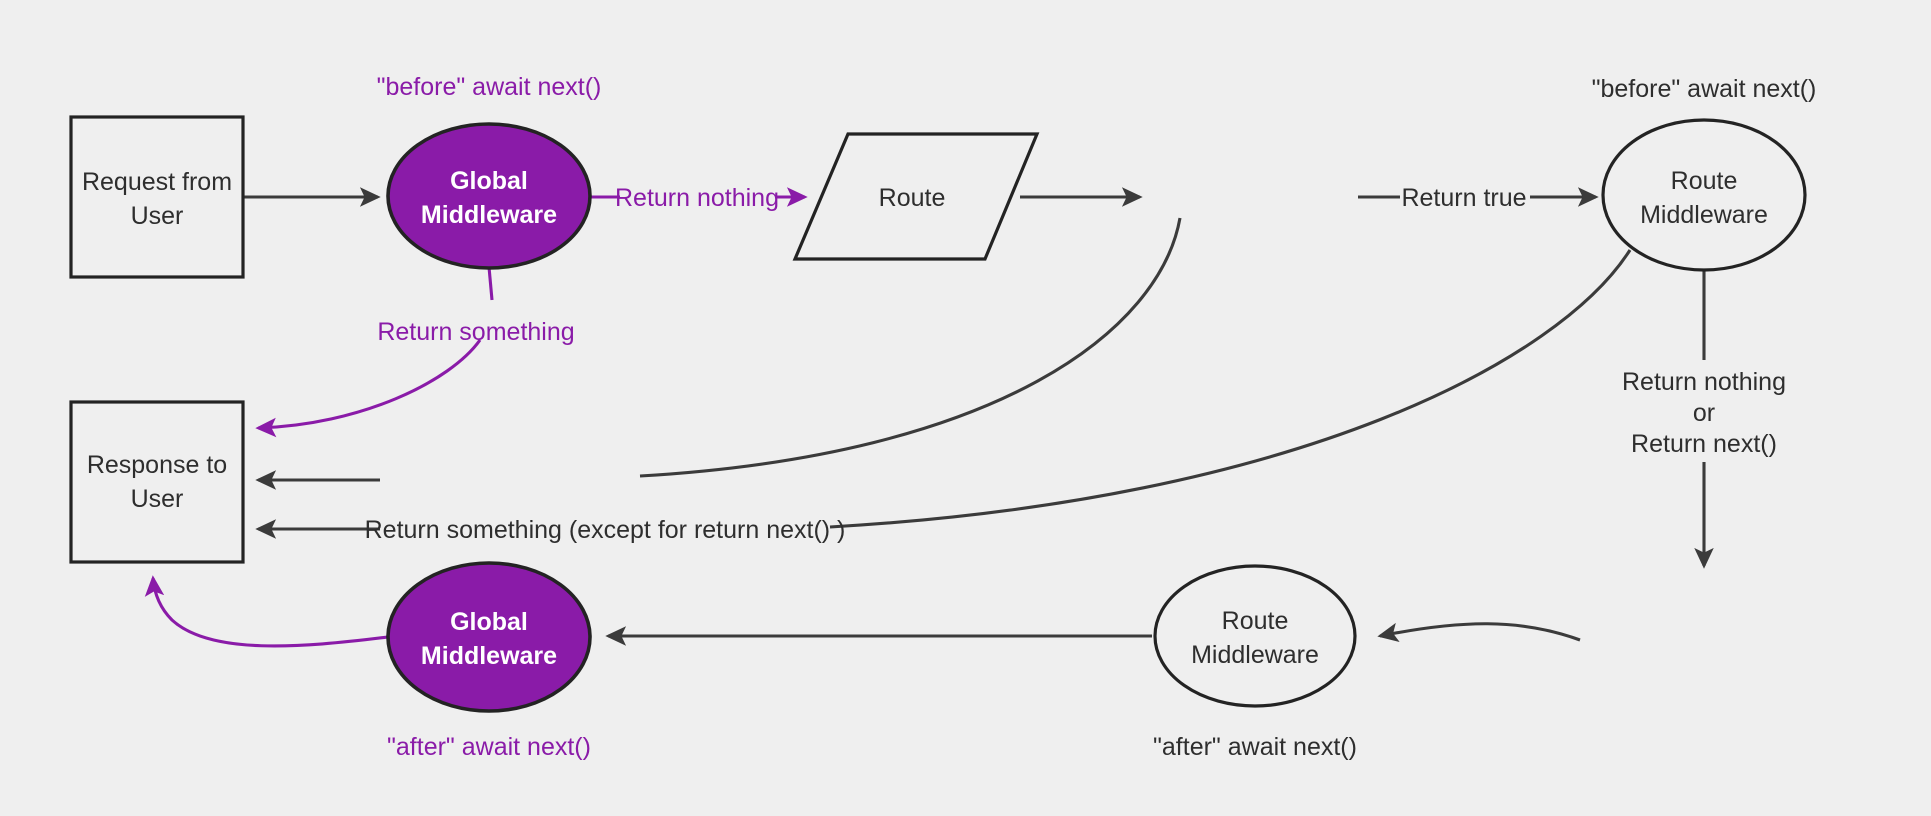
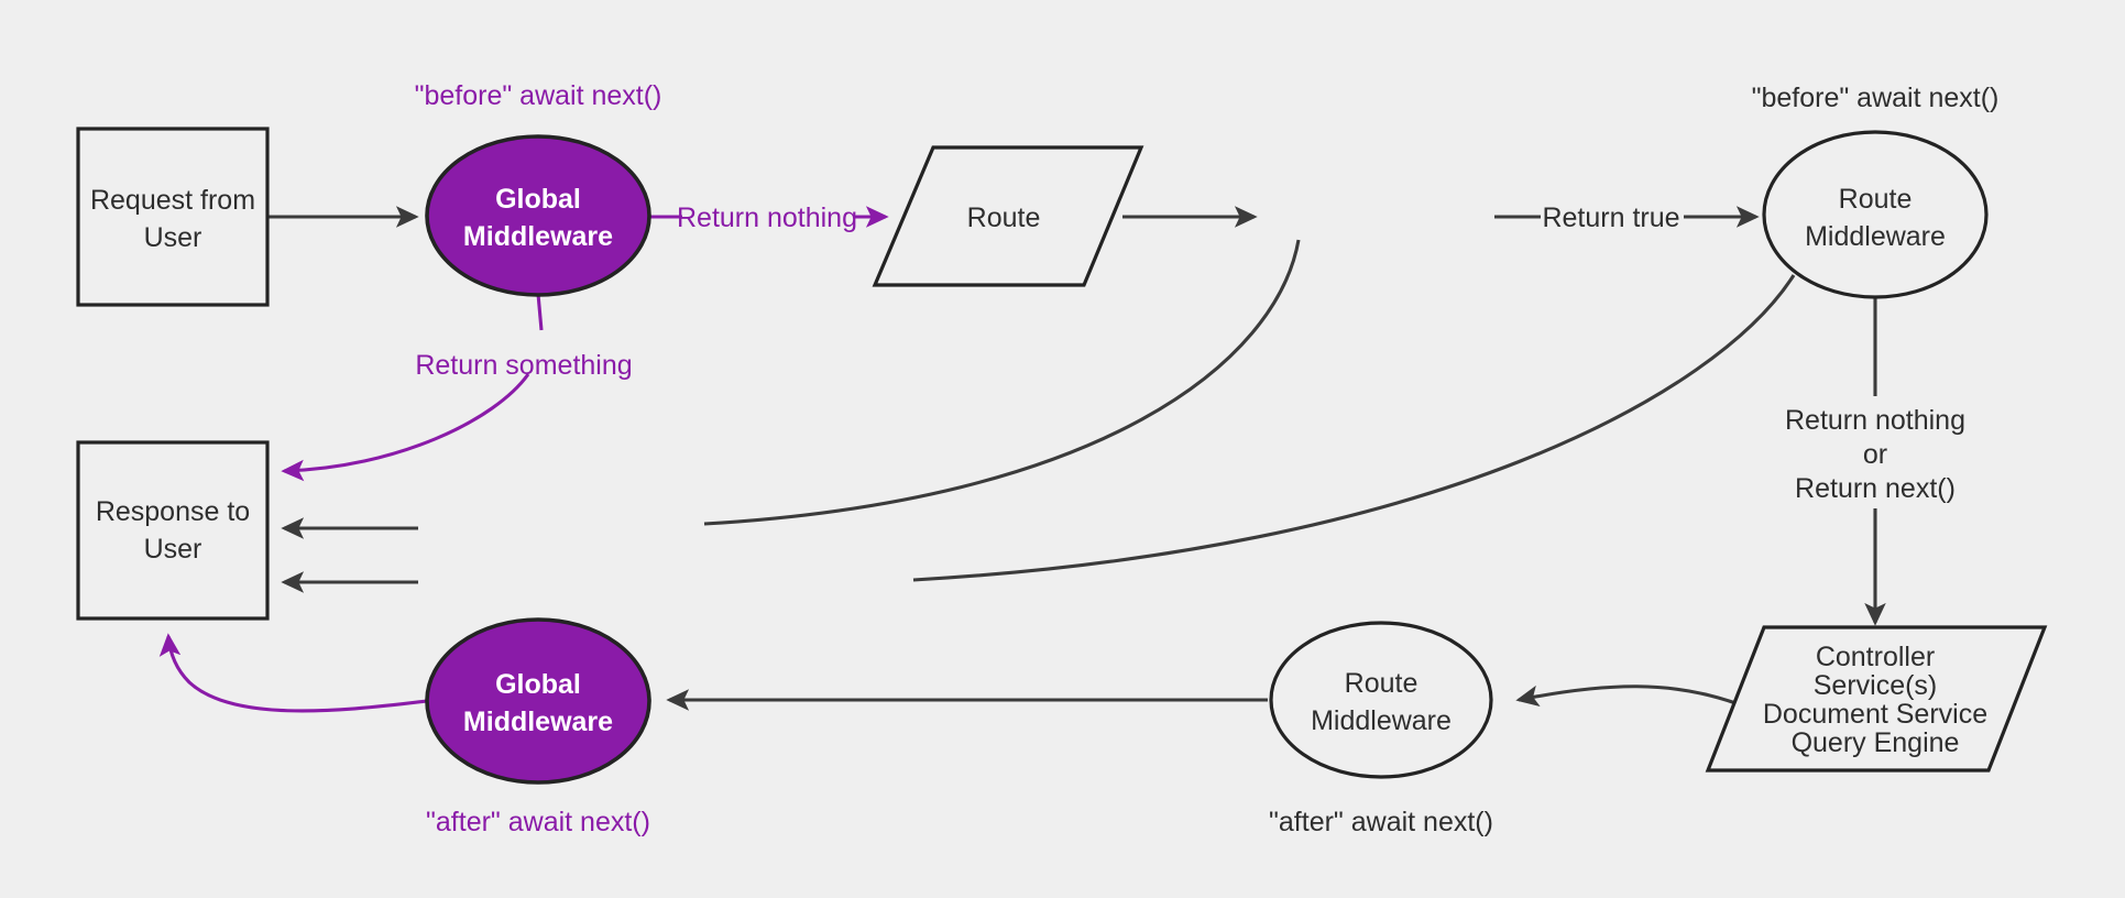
  Request from
  User
  Global
  Middleware
  Route
  Route
  Middleware
+ Controller
+ Service(s)
+ Document Service
+ Query Engine
  Route
  Middleware
  Global
  Middleware
  Response to
  User
  Return nothing
  Return something
  Return true
- Return something (except for return next() )
  Return nothing
  or
  Return next()
  "before" await next()
  "before" await next()
  "after" await next()
  "after" await next()
